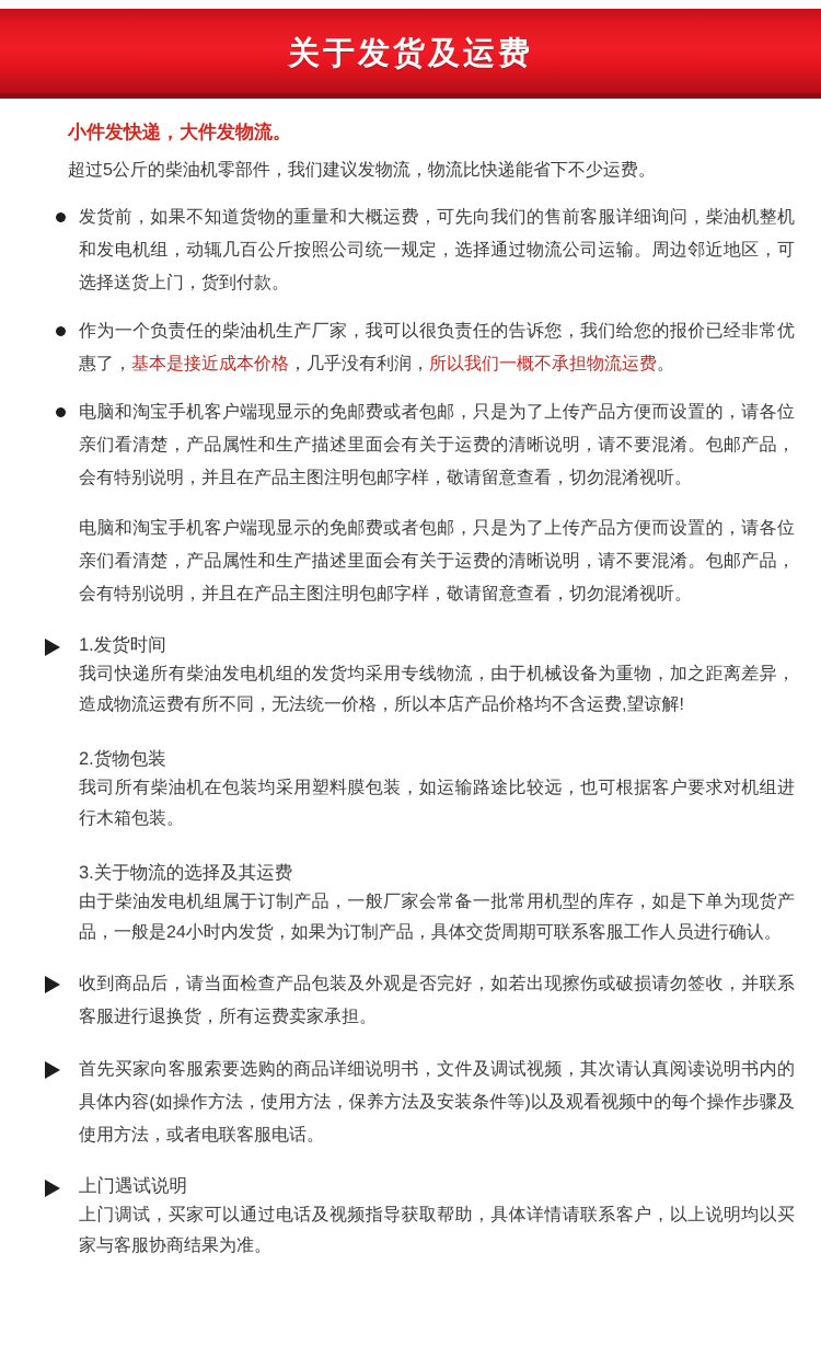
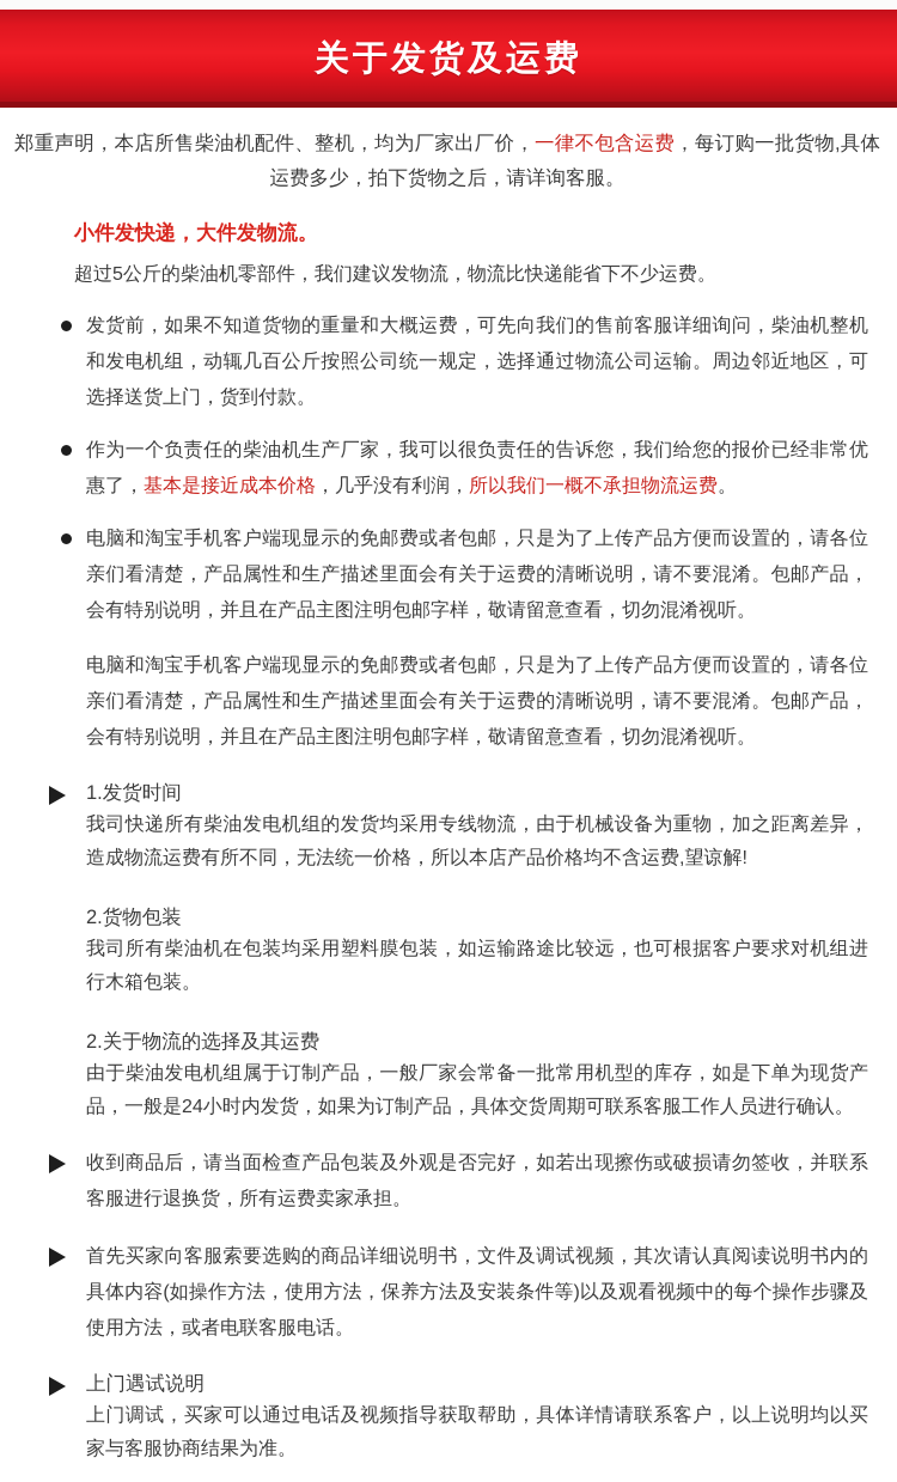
  关于发货及运费
+ 郑重声明，本店所售柴油机配件、整机，均为厂家出厂价，一律不包含运费，每订购一批货物,具体运费多少，拍下货物之后，请详询客服。
  小件发快递，大件发物流。
  超过5公斤的柴油机零部件，我们建议发物流，物流比快递能省下不少运费。
  发货前，如果不知道货物的重量和大概运费，可先向我们的售前客服详细询问，柴油机整机和发电机组，动辄几百公斤按照公司统一规定，选择通过物流公司运输。周边邻近地区，可选择送货上门，货到付款。
  作为一个负责任的柴油机生产厂家，我可以很负责任的告诉您，我们给您的报价已经非常优惠了，基本是接近成本价格，几乎没有利润，所以我们一概不承担物流运费。
  电脑和淘宝手机客户端现显示的免邮费或者包邮，只是为了上传产品方便而设置的，请各位亲们看清楚，产品属性和生产描述里面会有关于运费的清晰说明，请不要混淆。包邮产品，会有特别说明，并且在产品主图注明包邮字样，敬请留意查看，切勿混淆视听。
  电脑和淘宝手机客户端现显示的免邮费或者包邮，只是为了上传产品方便而设置的，请各位亲们看清楚，产品属性和生产描述里面会有关于运费的清晰说明，请不要混淆。包邮产品，会有特别说明，并且在产品主图注明包邮字样，敬请留意查看，切勿混淆视听。
  1.发货时间
  我司快递所有柴油发电机组的发货均采用专线物流，由于机械设备为重物，加之距离差异，造成物流运费有所不同，无法统一价格，所以本店产品价格均不含运费,望谅解!
  2.货物包装
  我司所有柴油机在包装均采用塑料膜包装，如运输路途比较远，也可根据客户要求对机组进 行木箱包装。
- 3.关于物流的选择及其运费
+ 2.关于物流的选择及其运费
  由于柴油发电机组属于订制产品，一般厂家会常备一批常用机型的库存，如是下单为现货产品，一般是24小时内发货，如果为订制产品，具体交货周期可联系客服工作人员进行确认。
  收到商品后，请当面检查产品包装及外观是否完好，如若出现擦伤或破损请勿签收，并联系客服进行退换货，所有运费卖家承担。
  首先买家向客服索要选购的商品详细说明书，文件及调试视频，其次请认真阅读说明书内的具体内容(如操作方法，使用方法，保养方法及安装条件等)以及观看视频中的每个操作步骤及使用方法，或者电联客服电话。
  上门遇试说明
  上门调试，买家可以通过电话及视频指导获取帮助，具体详情请联系客户，以上说明均以买家与客服协商结果为准。
